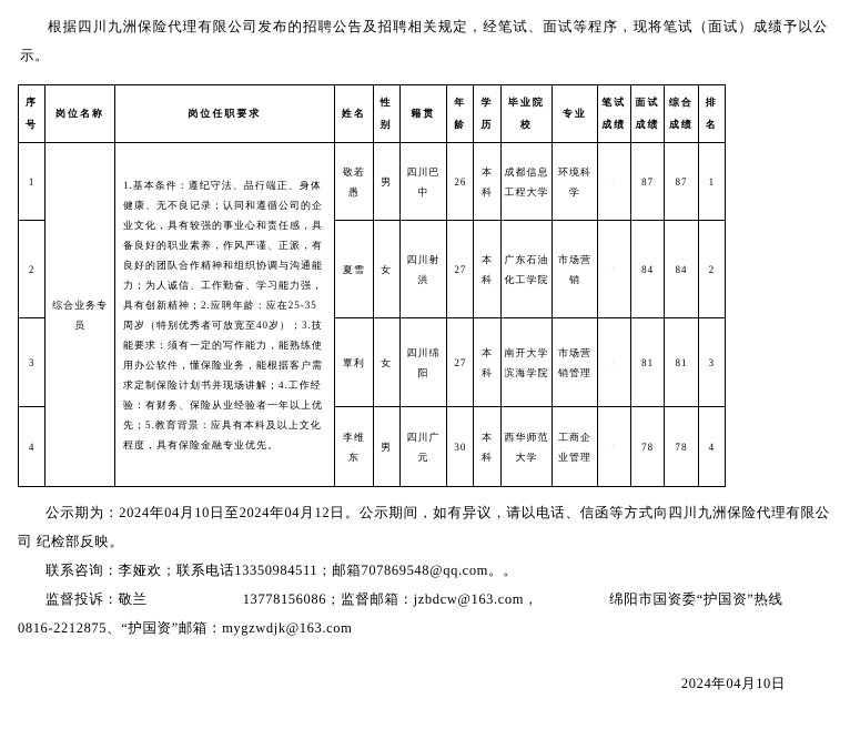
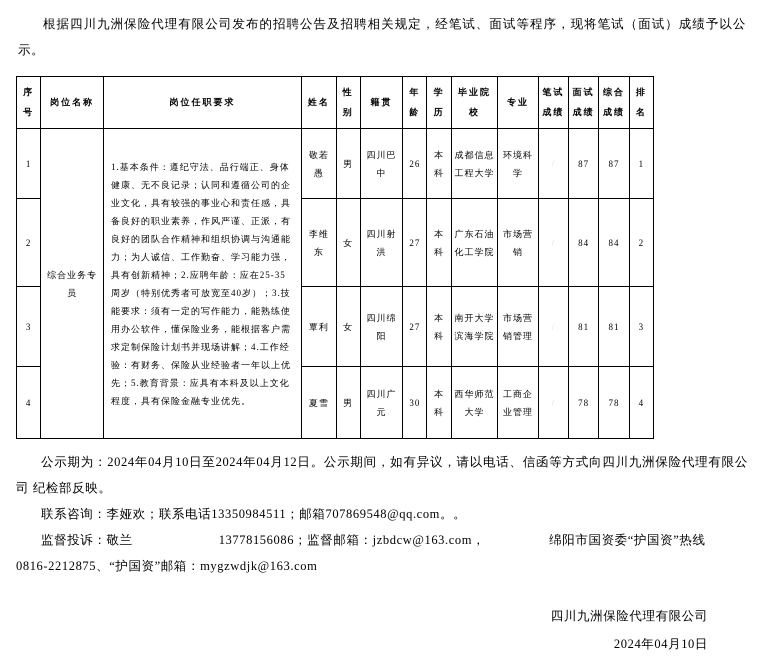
  根据四川九洲保险代理有限公司发布的招聘公告及招聘相关规定，经笔试、面试等程序，现将笔试（面试）成绩予以公示。
  序号	岗位名称	岗位任职要求	姓名	性别	籍贯	年龄	学历	毕业院校	专业	笔试成绩	面试成绩	综合成绩	排名
  1	综合业务专员	1.基本条件：遵纪守法、品行端正、身体健康、无不良记录；认同和遵循公司的企业文化，具有较强的事业心和责任感，具备良好的职业素养，作风严谨、正派，有良好的团队合作精神和组织协调与沟通能力；为人诚信、工作勤奋、学习能力强，具有创新精神；2.应聘年龄：应在25-35周岁（特别优秀者可放宽至40岁）；3.技能要求：须有一定的写作能力，能熟练使用办公软件，懂保险业务，能根据客户需求定制保险计划书并现场讲解；4.工作经验：有财务、保险从业经验者一年以上优先；5.教育背景：应具有本科及以上文化程度，具有保险金融专业优先。	敬若愚	男	四川巴中	26	本科	成都信息工程大学	环境科学		87	87	1
- 2	夏雪	女	四川射洪	27	本科	广东石油化工学院	市场营销		84	84	2
+ 2	李维东	女	四川射洪	27	本科	广东石油化工学院	市场营销		84	84	2
  3	覃利	女	四川绵阳	27	本科	南开大学滨海学院	市场营销管理		81	81	3
- 4	李维东	男	四川广元	30	本科	西华师范大学	工商企业管理		78	78	4
+ 4	夏雪	男	四川广元	30	本科	西华师范大学	工商企业管理		78	78	4
  公示期为：2024年04月10日至2024年04月12日。公示期间，如有异议，请以电话、信函等方式向四川九洲保险代理有限公司 纪检部反映。
  联系咨询：李娅欢；联系电话13350984511；邮箱707869548@qq.com。。
  监督投诉：敬兰 13778156086；监督邮箱：jzbdcw@163.com， 绵阳市国资委“护国资”热线
  0816-2212875、“护国资”邮箱：mygzwdjk@163.com
+ 四川九洲保险代理有限公司
  2024年04月10日
